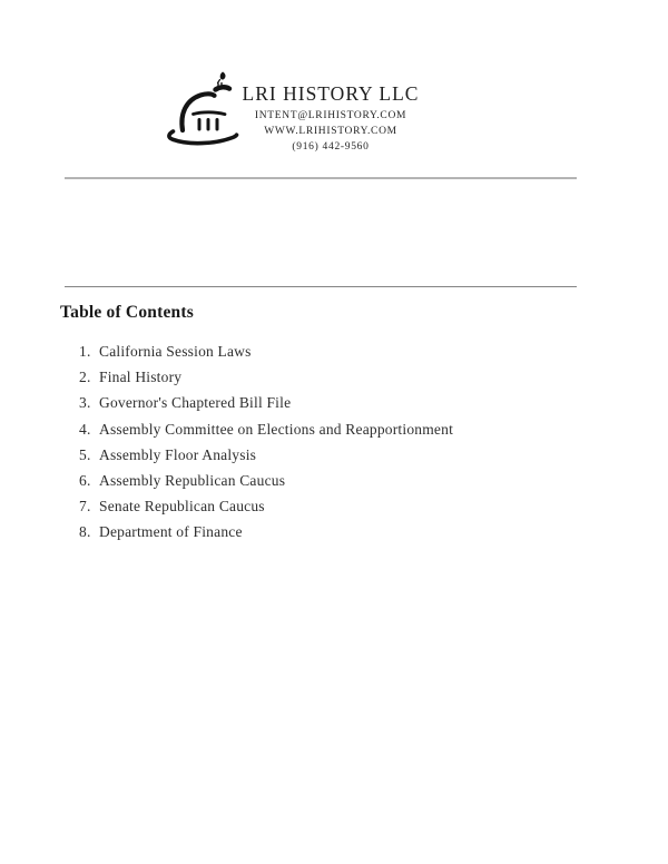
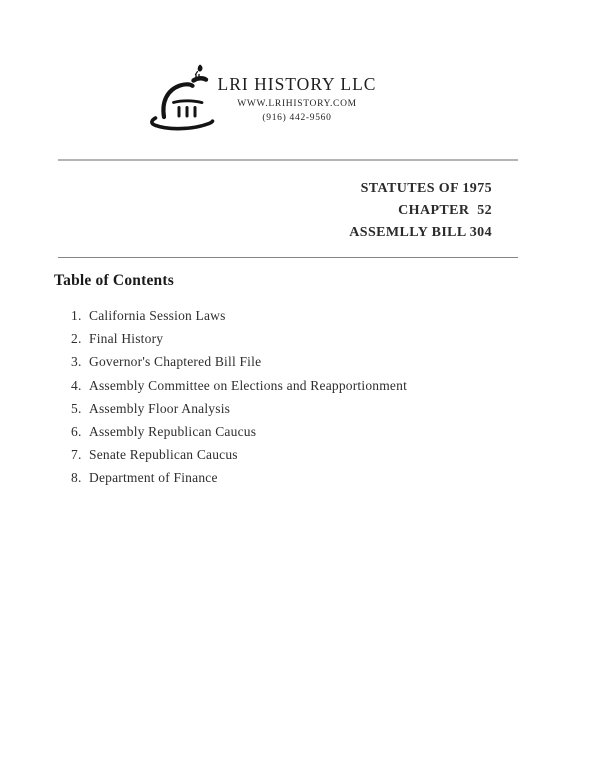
  LRI HISTORY LLC
- INTENT@LRIHISTORY.COM
  WWW.LRIHISTORY.COM
  (916) 442-9560
+ STATUTES OF 1975
+ CHAPTER 52
+ ASSEMLLY BILL 304
  Table of Contents
  1.
  California Session Laws
  2.
  Final History
  3.
  Governor's Chaptered Bill File
  4.
  Assembly Committee on Elections and Reapportionment
  5.
  Assembly Floor Analysis
  6.
  Assembly Republican Caucus
  7.
  Senate Republican Caucus
  8.
  Department of Finance
